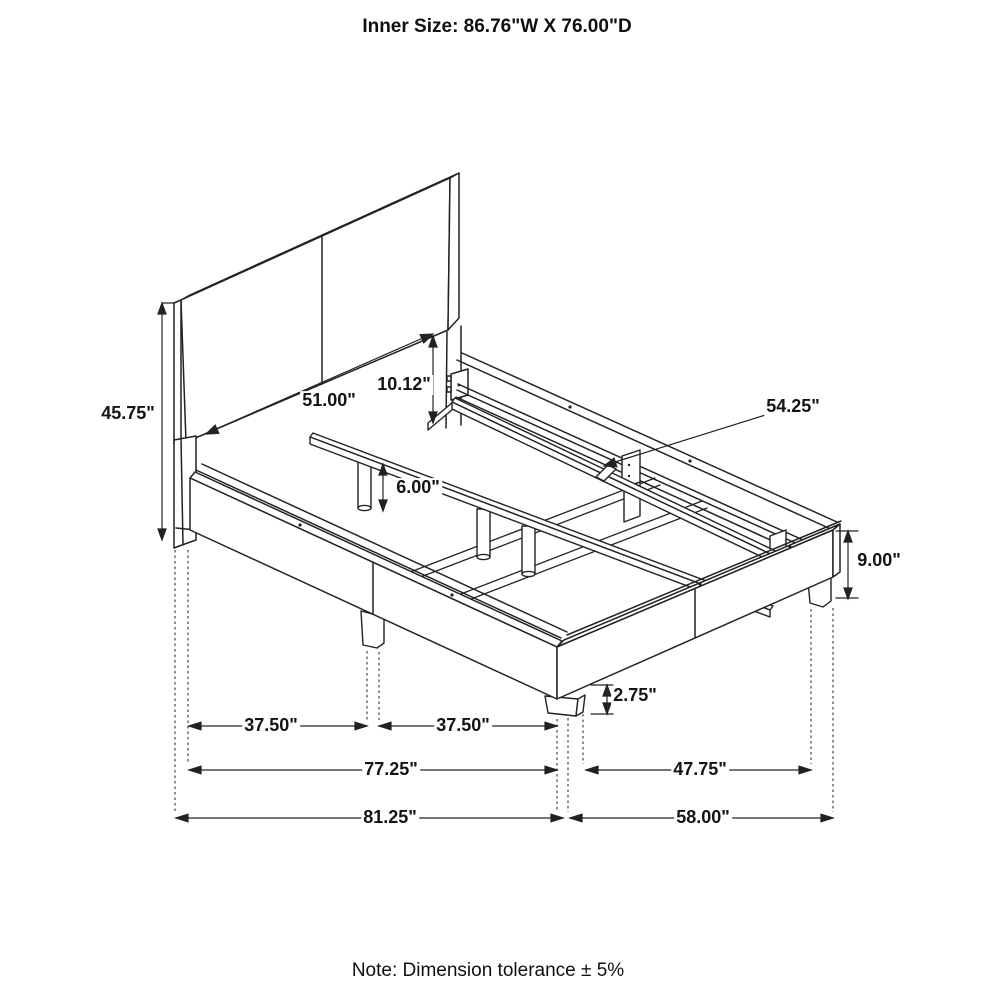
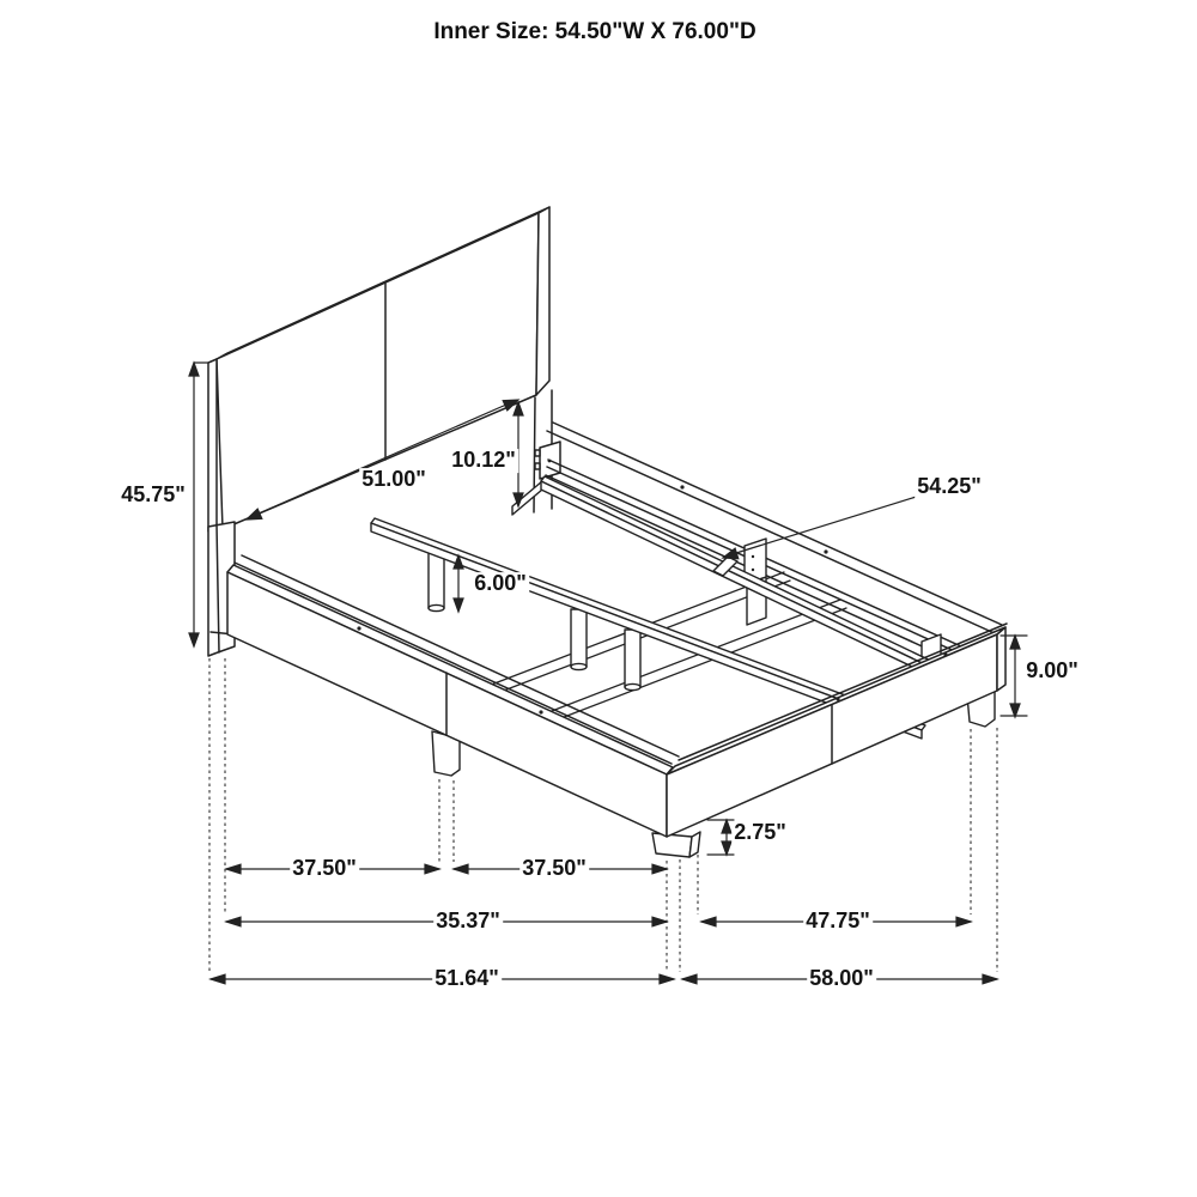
- Inner Size: 86.76"W X 76.00"D
+ Inner Size: 54.50"W X 76.00"D
  45.75"
  51.00"
  10.12"
  6.00"
  54.25"
  9.00"
  2.75"
  37.50"
  37.50"
- 77.25"
+ 35.37"
  47.75"
- 81.25"
+ 51.64"
  58.00"
- Note: Dimension tolerance ± 5%
